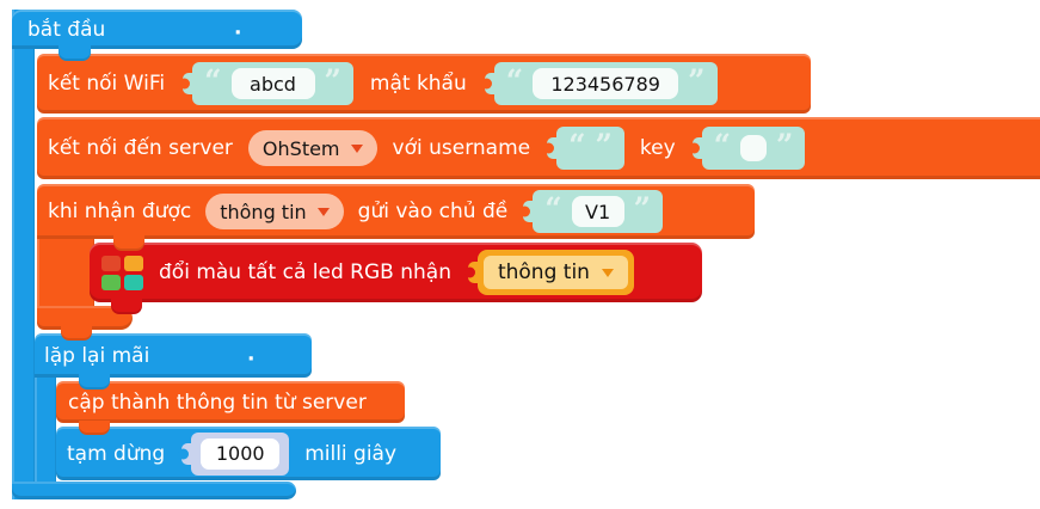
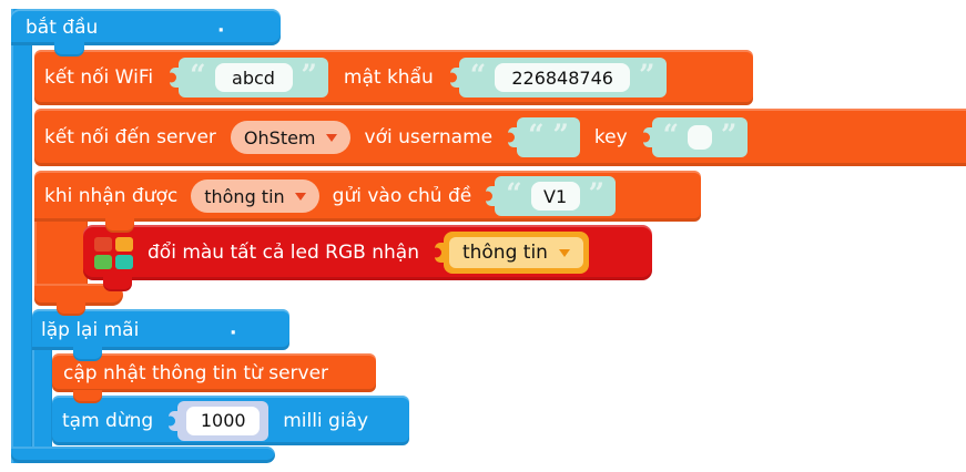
  bắt đầu
  .
  kết nối WiFi
  “
  abcd
  ”
  mật khẩu
  “
- 123456789
+ 226848746
  ”
  kết nối đến server
  OhStem
  với username
  “
  ”
  key
  “
  ”
  khi nhận được
  thông tin
  gửi vào chủ đề
  “
  V1
  ”
  đổi màu tất cả led RGB nhận
  thông tin
  lặp lại mãi
  .
- cập thành thông tin từ server
+ cập nhật thông tin từ server
  tạm dừng
  1000
  milli giây
